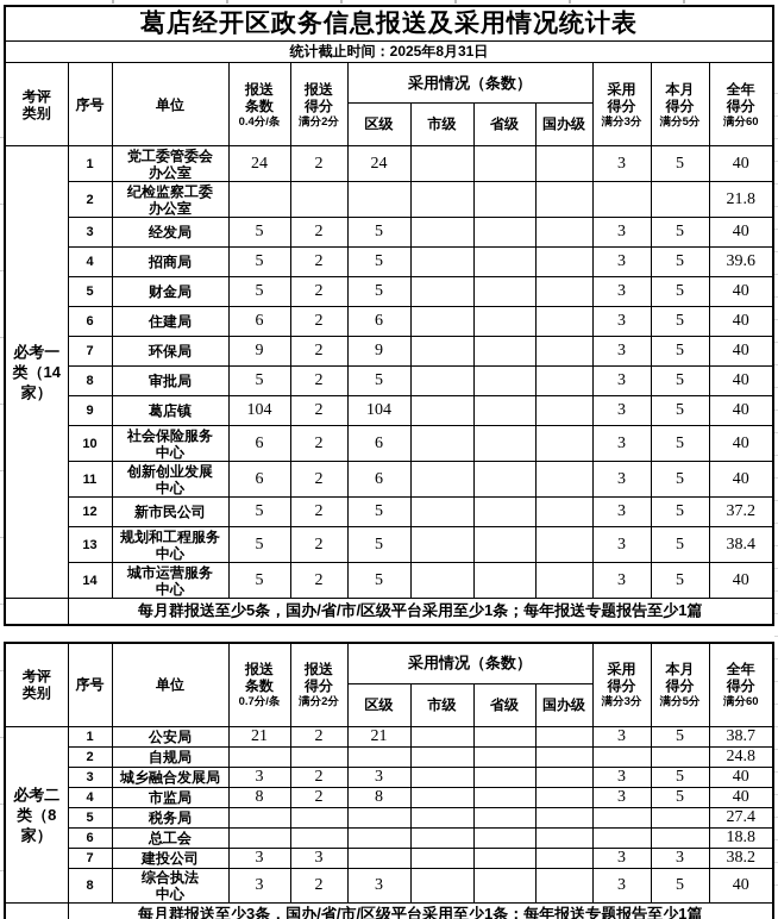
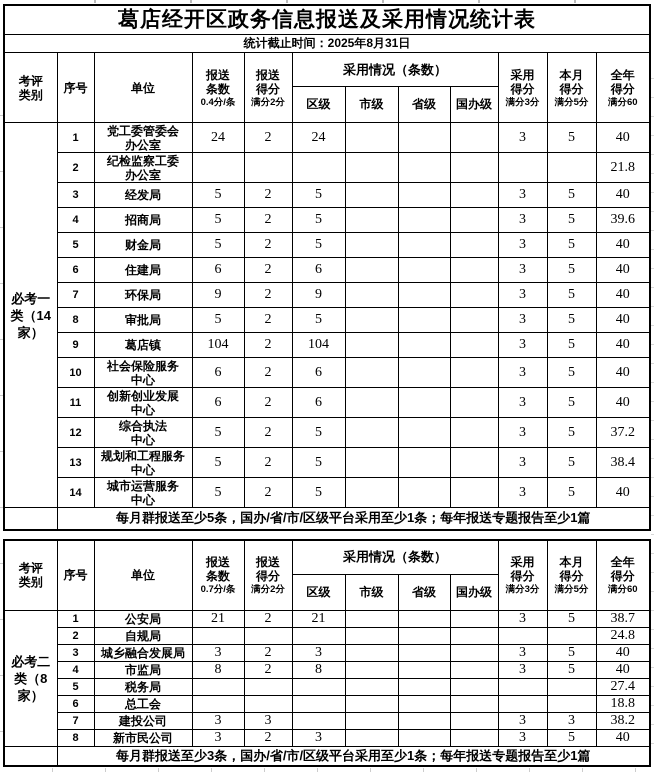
  葛店经开区政务信息报送及采用情况统计表
  统计截止时间：2025年8月31日
  考评 类别	序号	单位	报送 条数0.4分/条	报送 得分满分2分	采用情况（条数）	采用 得分满分3分	本月 得分满分5分	全年 得分满分60
  区级	市级	省级	国办级
  必考一 类（14 家）	1	党工委管委会 办公室	24	2	24				3	5	40
  2	纪检监察工委 办公室									21.8
  3	经发局	5	2	5				3	5	40
  4	招商局	5	2	5				3	5	39.6
  5	财金局	5	2	5				3	5	40
  6	住建局	6	2	6				3	5	40
  7	环保局	9	2	9				3	5	40
  8	审批局	5	2	5				3	5	40
  9	葛店镇	104	2	104				3	5	40
  10	社会保险服务 中心	6	2	6				3	5	40
  11	创新创业发展 中心	6	2	6				3	5	40
- 12	新市民公司	5	2	5				3	5	37.2
+ 12	综合执法 中心	5	2	5				3	5	37.2
  13	规划和工程服务 中心	5	2	5				3	5	38.4
  14	城市运营服务 中心	5	2	5				3	5	40
  	每月群报送至少5条，国办/省/市/区级平台采用至少1条；每年报送专题报告至少1篇
  考评 类别	序号	单位	报送 条数0.7分/条	报送 得分满分2分	采用情况（条数）	采用 得分满分3分	本月 得分满分5分	全年 得分满分60
  区级	市级	省级	国办级
  必考二 类（8 家）	1	公安局	21	2	21				3	5	38.7
  2	自规局									24.8
  3	城乡融合发展局	3	2	3				3	5	40
  4	市监局	8	2	8				3	5	40
  5	税务局									27.4
  6	总工会									18.8
  7	建投公司	3	3					3	3	38.2
- 8	综合执法 中心	3	2	3				3	5	40
+ 8	新市民公司	3	2	3				3	5	40
  	每月群报送至少3条，国办/省/市/区级平台采用至少1条；每年报送专题报告至少1篇
